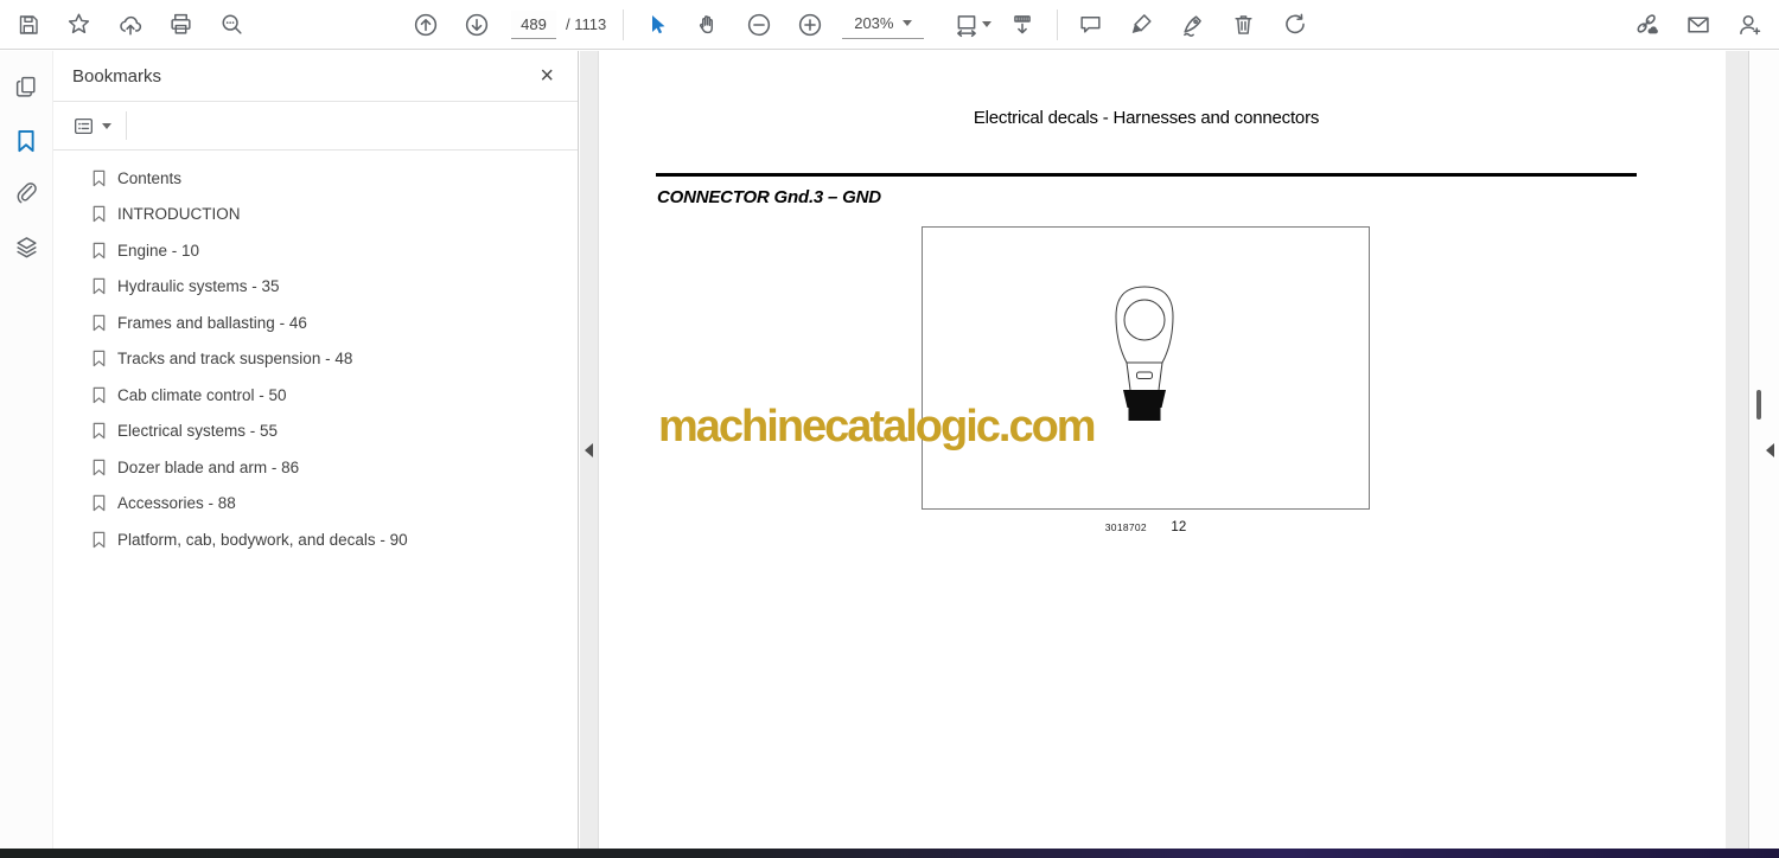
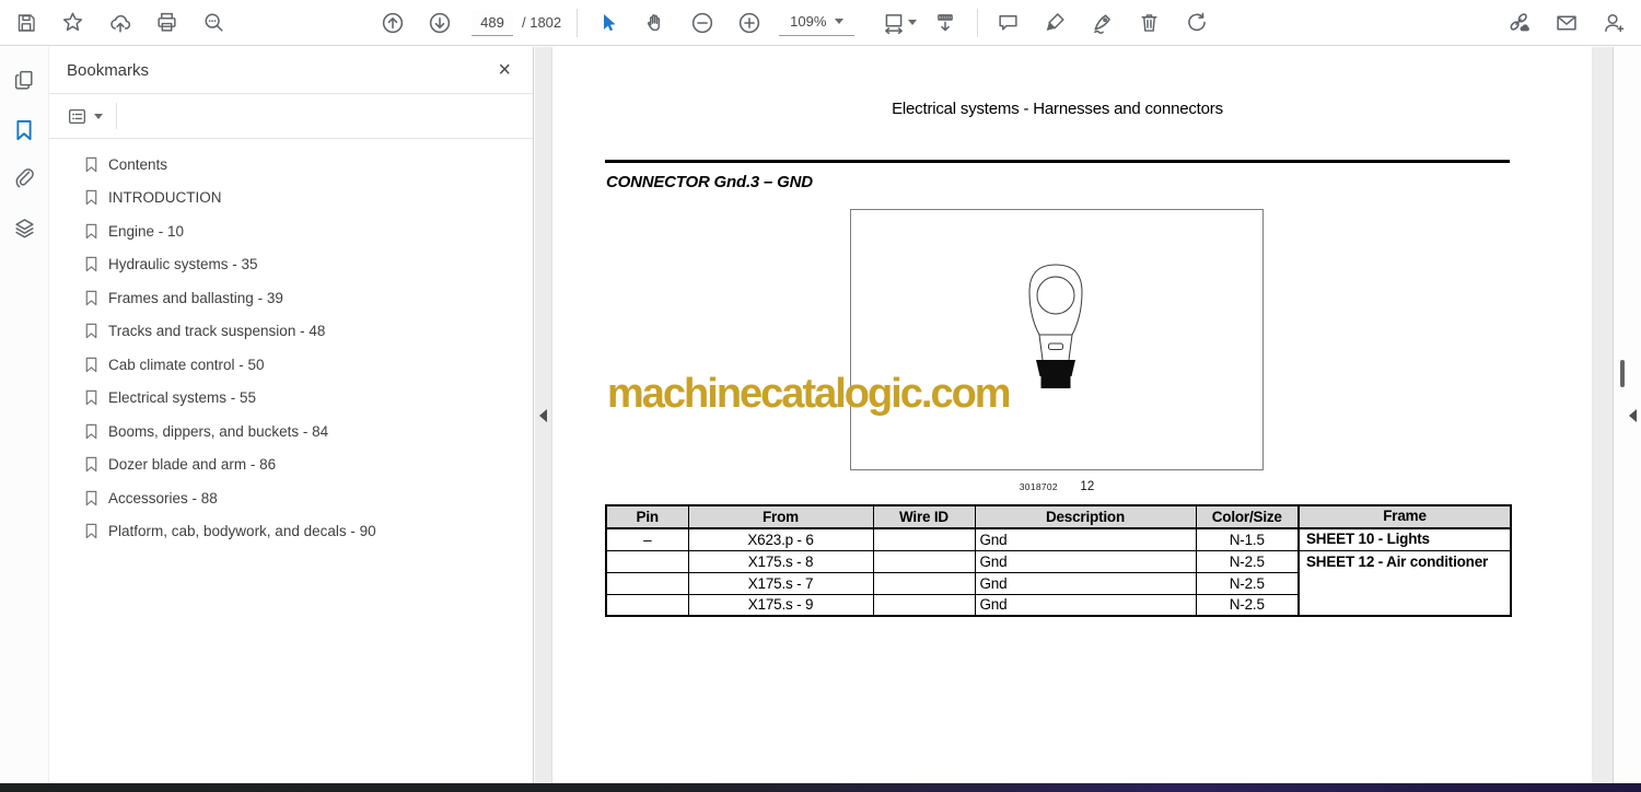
  489
- / 1113
+ / 1802
- 203%
+ 109%
  Bookmarks
  ×
  Contents
  INTRODUCTION
  Engine - 10
  Hydraulic systems - 35
- Frames and ballasting - 46
+ Frames and ballasting - 39
  Tracks and track suspension - 48
  Cab climate control - 50
  Electrical systems - 55
+ Booms, dippers, and buckets - 84
  Dozer blade and arm - 86
  Accessories - 88
  Platform, cab, bodywork, and decals - 90
- Electrical decals - Harnesses and connectors
+ Electrical systems - Harnesses and connectors
  CONNECTOR Gnd.3 – GND
  machinecatalogic.com
  3018702 12
+ Pin	From	Wire ID	Description	Color/Size	Frame
+ –	X623.p - 6		Gnd	N-1.5	SHEET 10 - Lights
+ 	X175.s - 8		Gnd	N-2.5	SHEET 12 - Air conditioner
+ 	X175.s - 7		Gnd	N-2.5
+ 	X175.s - 9		Gnd	N-2.5
